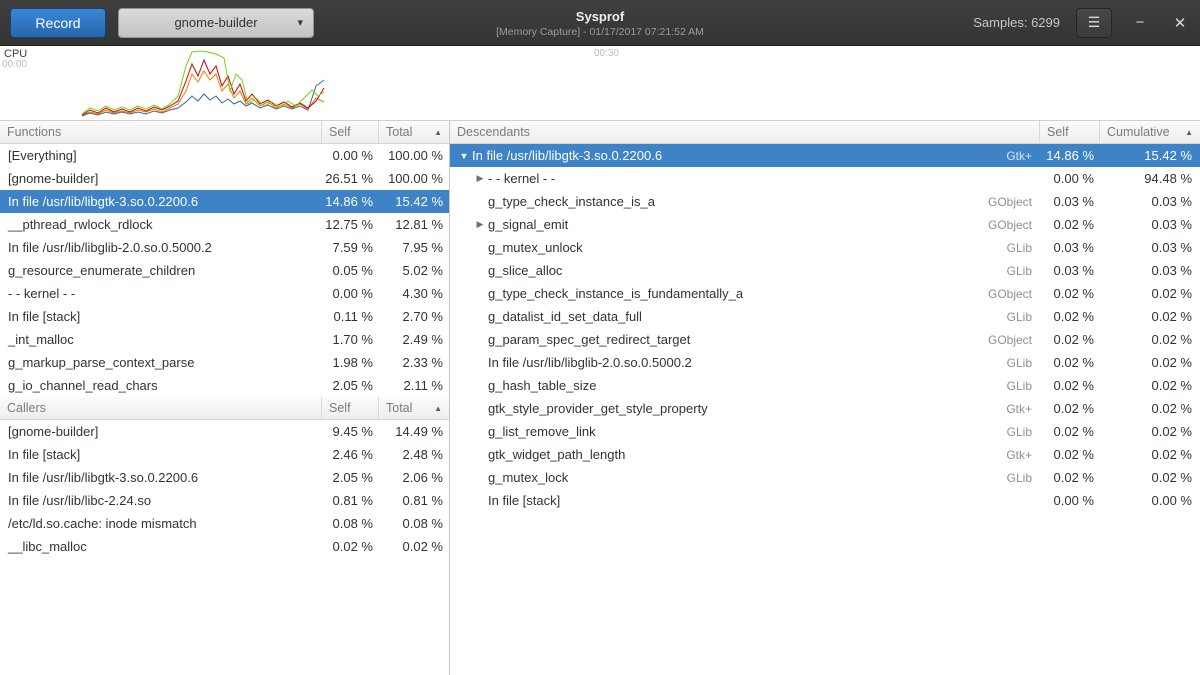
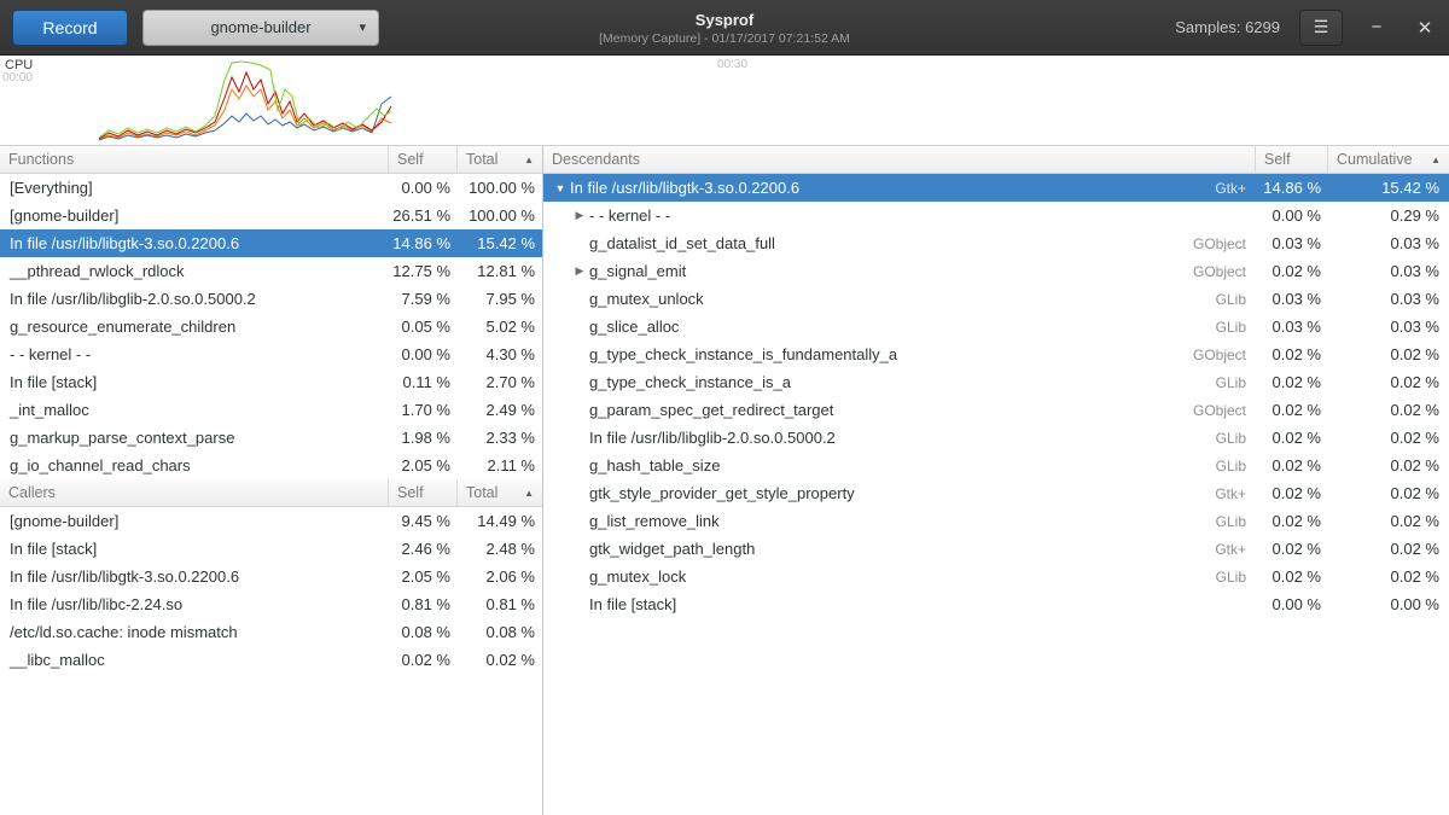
  Record
  gnome-builder
  ▾
  Sysprof
  [Memory Capture] - 01/17/2017 07:21:52 AM
  Samples: 6299
  ☰
  −
  ✕
  CPU
  00:00
  00:30
  Functions
  Self
  Total
  ▲
  [Everything]
  0.00 %
  100.00 %
  [gnome-builder]
  26.51 %
  100.00 %
  In file /usr/lib/libgtk-3.so.0.2200.6
  14.86 %
  15.42 %
  __pthread_rwlock_rdlock
  12.75 %
  12.81 %
  In file /usr/lib/libglib-2.0.so.0.5000.2
  7.59 %
  7.95 %
  g_resource_enumerate_children
  0.05 %
  5.02 %
  - - kernel - -
  0.00 %
  4.30 %
  In file [stack]
  0.11 %
  2.70 %
  _int_malloc
  1.70 %
  2.49 %
  g_markup_parse_context_parse
  1.98 %
  2.33 %
  g_io_channel_read_chars
  2.05 %
  2.11 %
  Callers
  Self
  Total
  ▲
  [gnome-builder]
  9.45 %
  14.49 %
  In file [stack]
  2.46 %
  2.48 %
  In file /usr/lib/libgtk-3.so.0.2200.6
  2.05 %
  2.06 %
  In file /usr/lib/libc-2.24.so
  0.81 %
  0.81 %
  /etc/ld.so.cache: inode mismatch
  0.08 %
  0.08 %
  __libc_malloc
  0.02 %
  0.02 %
  Descendants
  Self
  Cumulative
  ▲
  ▼
  In file /usr/lib/libgtk-3.so.0.2200.6
  Gtk+
  14.86 %
  15.42 %
  ▶
  - - kernel - -
  0.00 %
- 94.48 %
+ 0.29 %
- g_type_check_instance_is_a
+ g_datalist_id_set_data_full
  GObject
  0.03 %
  0.03 %
  ▶
  g_signal_emit
  GObject
  0.02 %
  0.03 %
  g_mutex_unlock
  GLib
  0.03 %
  0.03 %
  g_slice_alloc
  GLib
  0.03 %
  0.03 %
  g_type_check_instance_is_fundamentally_a
  GObject
  0.02 %
  0.02 %
- g_datalist_id_set_data_full
+ g_type_check_instance_is_a
  GLib
  0.02 %
  0.02 %
  g_param_spec_get_redirect_target
  GObject
  0.02 %
  0.02 %
  In file /usr/lib/libglib-2.0.so.0.5000.2
  GLib
  0.02 %
  0.02 %
  g_hash_table_size
  GLib
  0.02 %
  0.02 %
  gtk_style_provider_get_style_property
  Gtk+
  0.02 %
  0.02 %
  g_list_remove_link
  GLib
  0.02 %
  0.02 %
  gtk_widget_path_length
  Gtk+
  0.02 %
  0.02 %
  g_mutex_lock
  GLib
  0.02 %
  0.02 %
  In file [stack]
  0.00 %
  0.00 %
